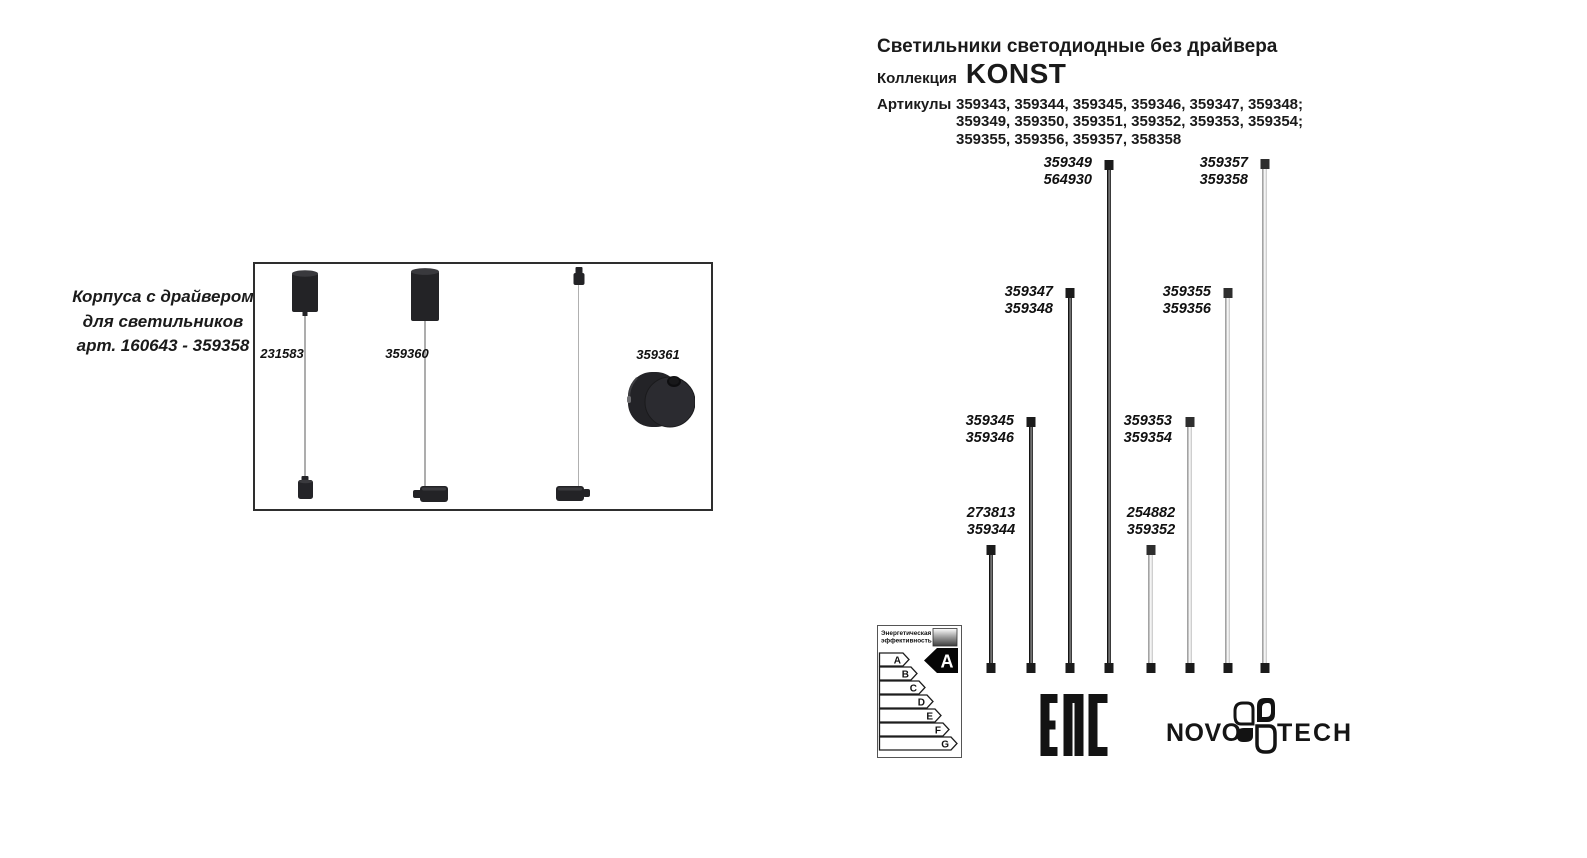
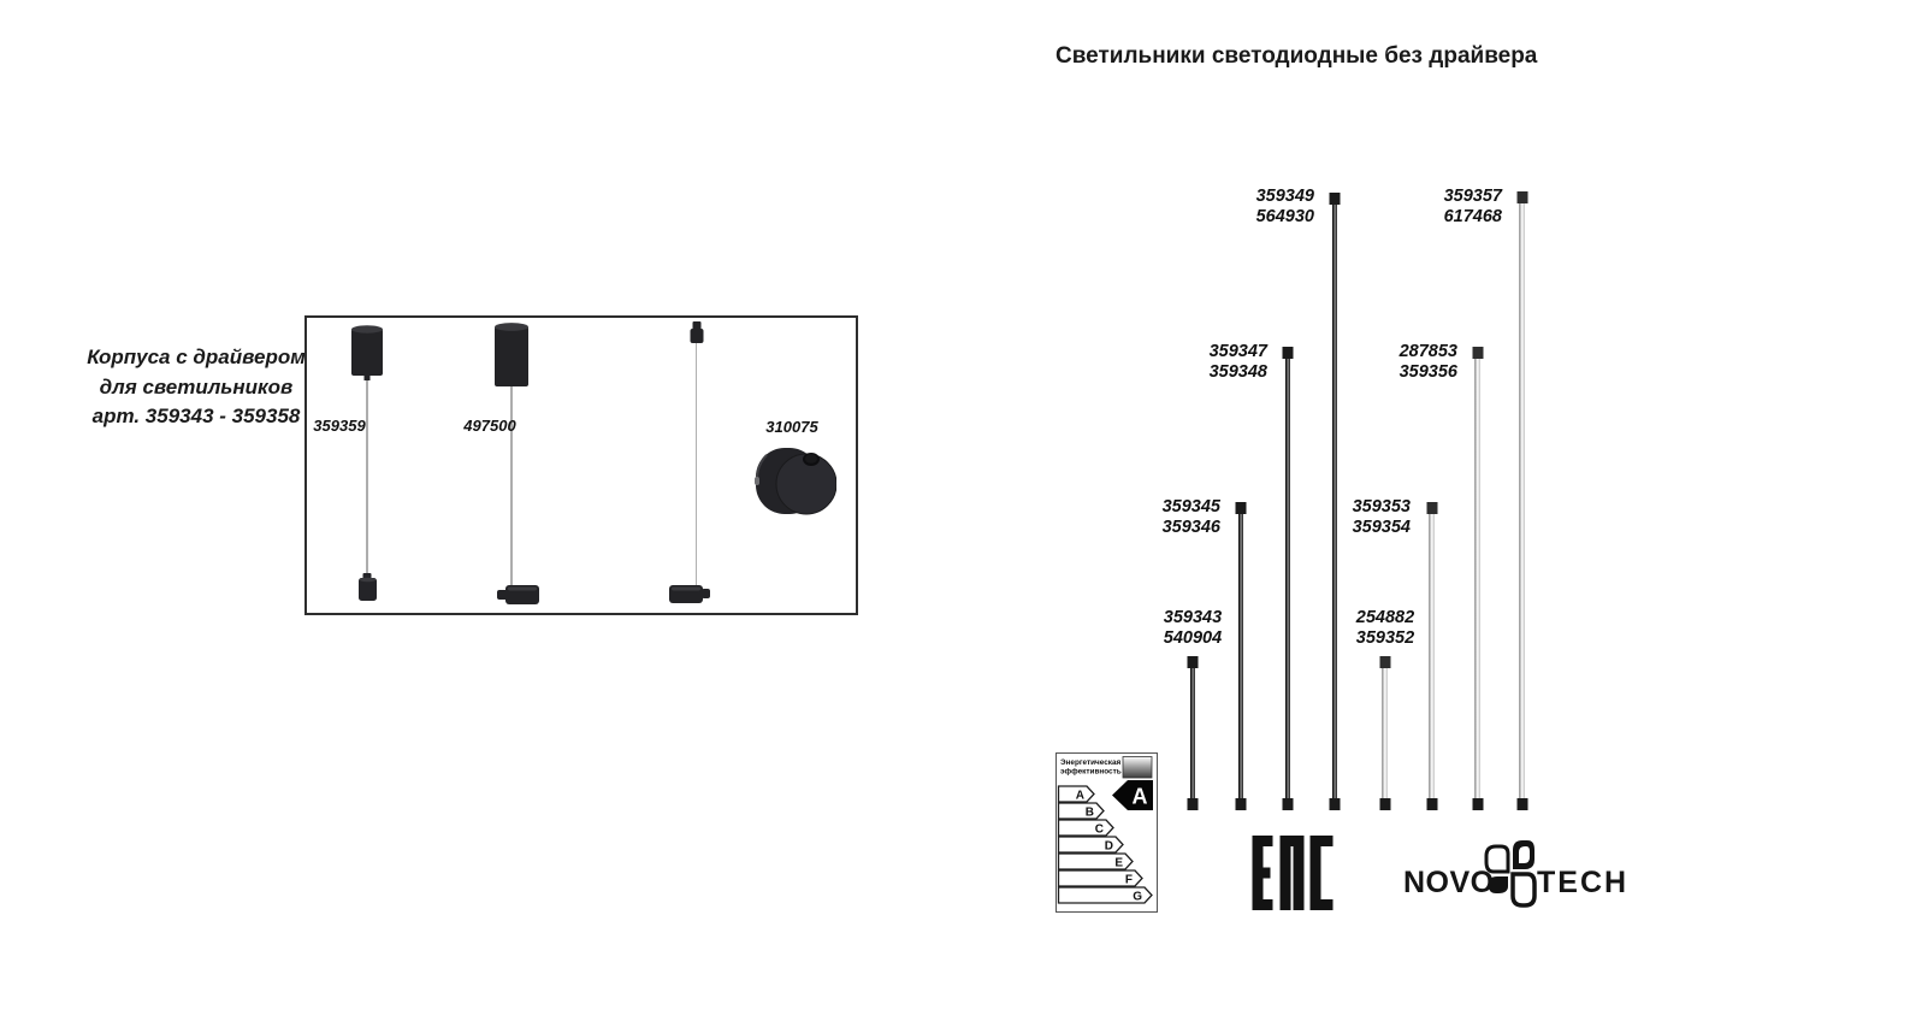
  Светильники светодиодные без драйвера
- Коллекция
- KONST
- Артикулы
- 359343, 359344, 359345, 359346, 359347, 359348;
- 359349, 359350, 359351, 359352, 359353, 359354;
- 359355, 359356, 359357, 358358
  Корпуса с драйвером
  для светильников
- арт. 160643 - 359358
+ арт. 359343 - 359358
- 231583
+ 359359
- 359360
+ 497500
- 359361
+ 310075
- 273813
+ 359343
- 359344
+ 540904
  359345
  359346
  359347
  359348
  359349
  564930
  254882
  359352
  359353
  359354
- 359355
+ 287853
  359356
  359357
- 359358
+ 617468
  A
  A
  B
  C
  D
  E
  F
  G
  NOVO
  TECH
